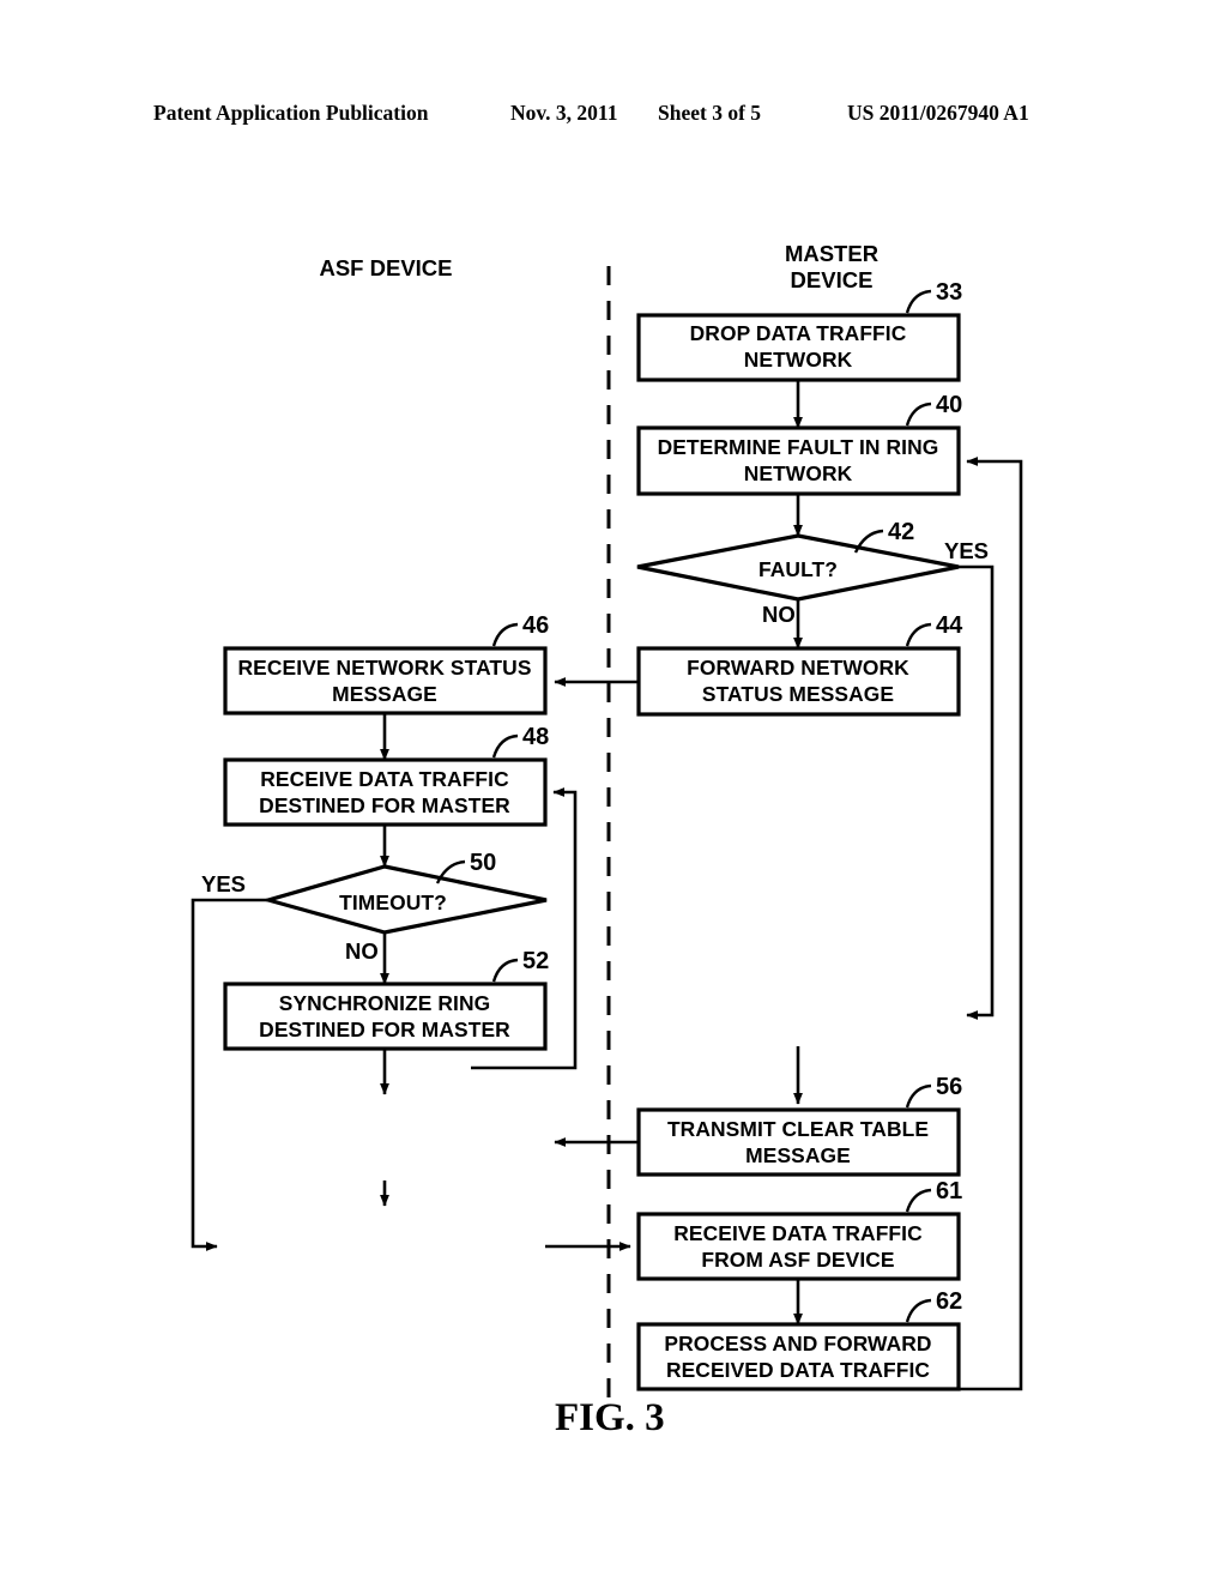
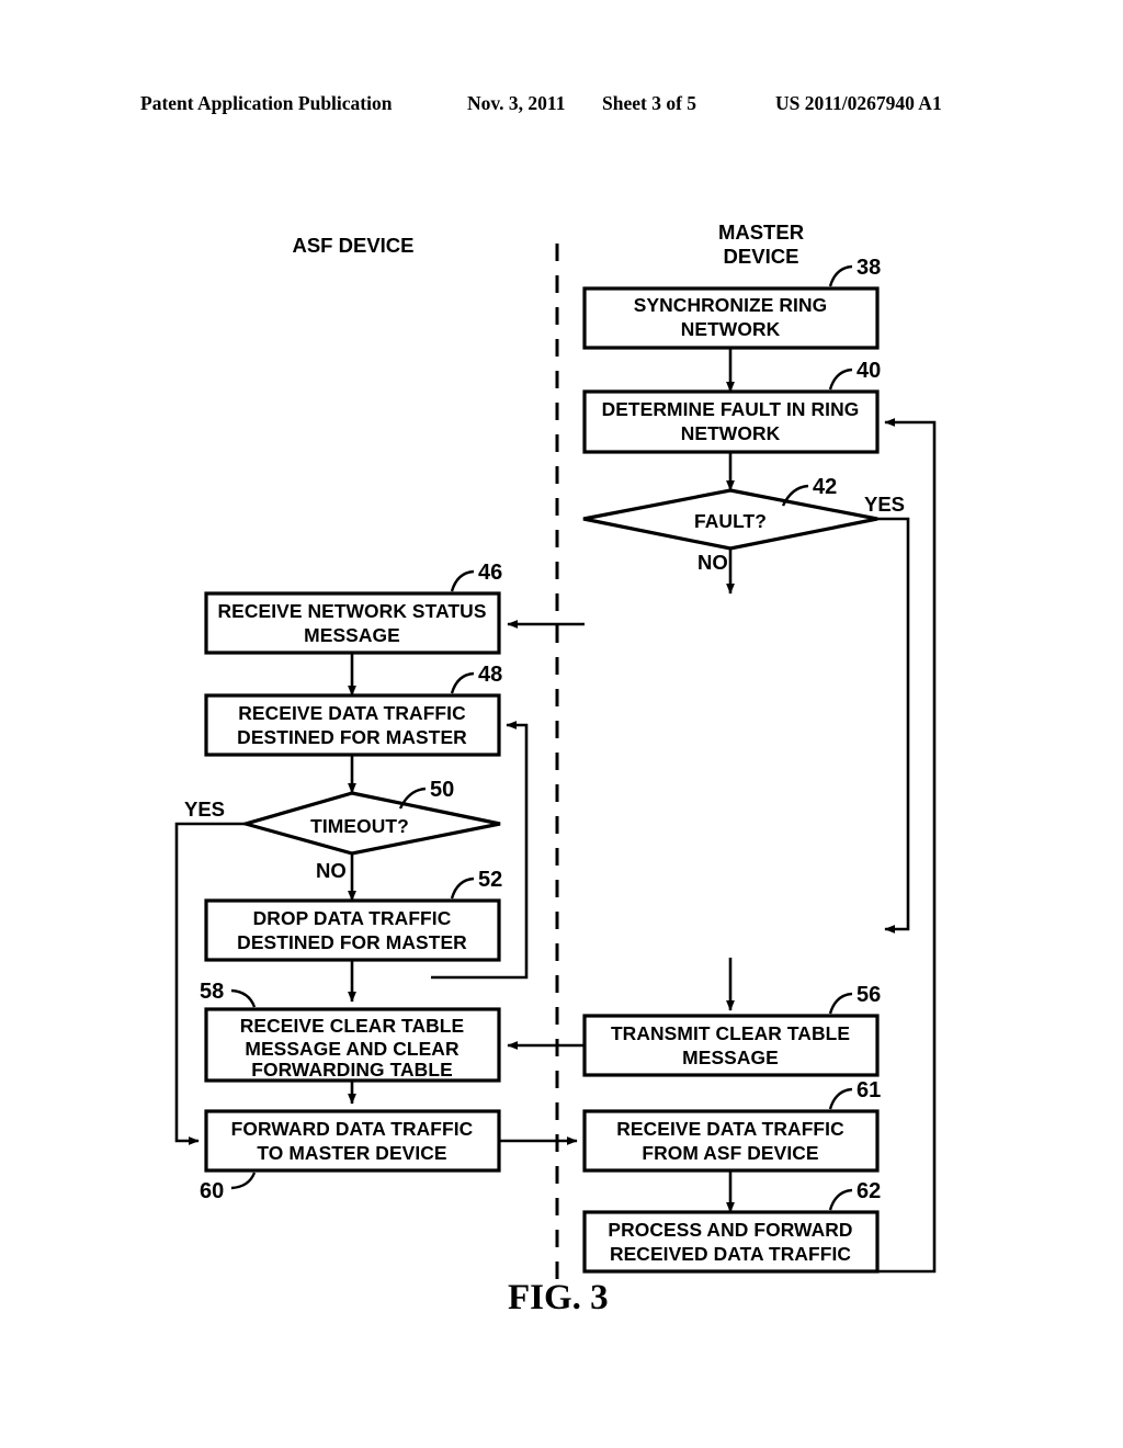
  Patent Application Publication
  Nov. 3, 2011
  Sheet 3 of 5
  US 2011/0267940 A1
  ASF DEVICE
  MASTER
  DEVICE
- DROP DATA TRAFFIC
+ SYNCHRONIZE RING
  NETWORK
- 33
+ 38
  DETERMINE FAULT IN RING
  NETWORK
  40
  FAULT?
  42
  YES
  NO
- FORWARD NETWORK
- STATUS MESSAGE
- 44
  RECEIVE NETWORK STATUS
  MESSAGE
  46
  RECEIVE DATA TRAFFIC
  DESTINED FOR MASTER
  48
  TIMEOUT?
  50
  YES
  NO
- SYNCHRONIZE RING
+ DROP DATA TRAFFIC
  DESTINED FOR MASTER
  52
  TRANSMIT CLEAR TABLE
  MESSAGE
  56
+ RECEIVE CLEAR TABLE
+ MESSAGE AND CLEAR
+ FORWARDING TABLE
+ 58
+ FORWARD DATA TRAFFIC
+ TO MASTER DEVICE
+ 60
  RECEIVE DATA TRAFFIC
  FROM ASF DEVICE
  61
  PROCESS AND FORWARD
  RECEIVED DATA TRAFFIC
  62
  FIG. 3
